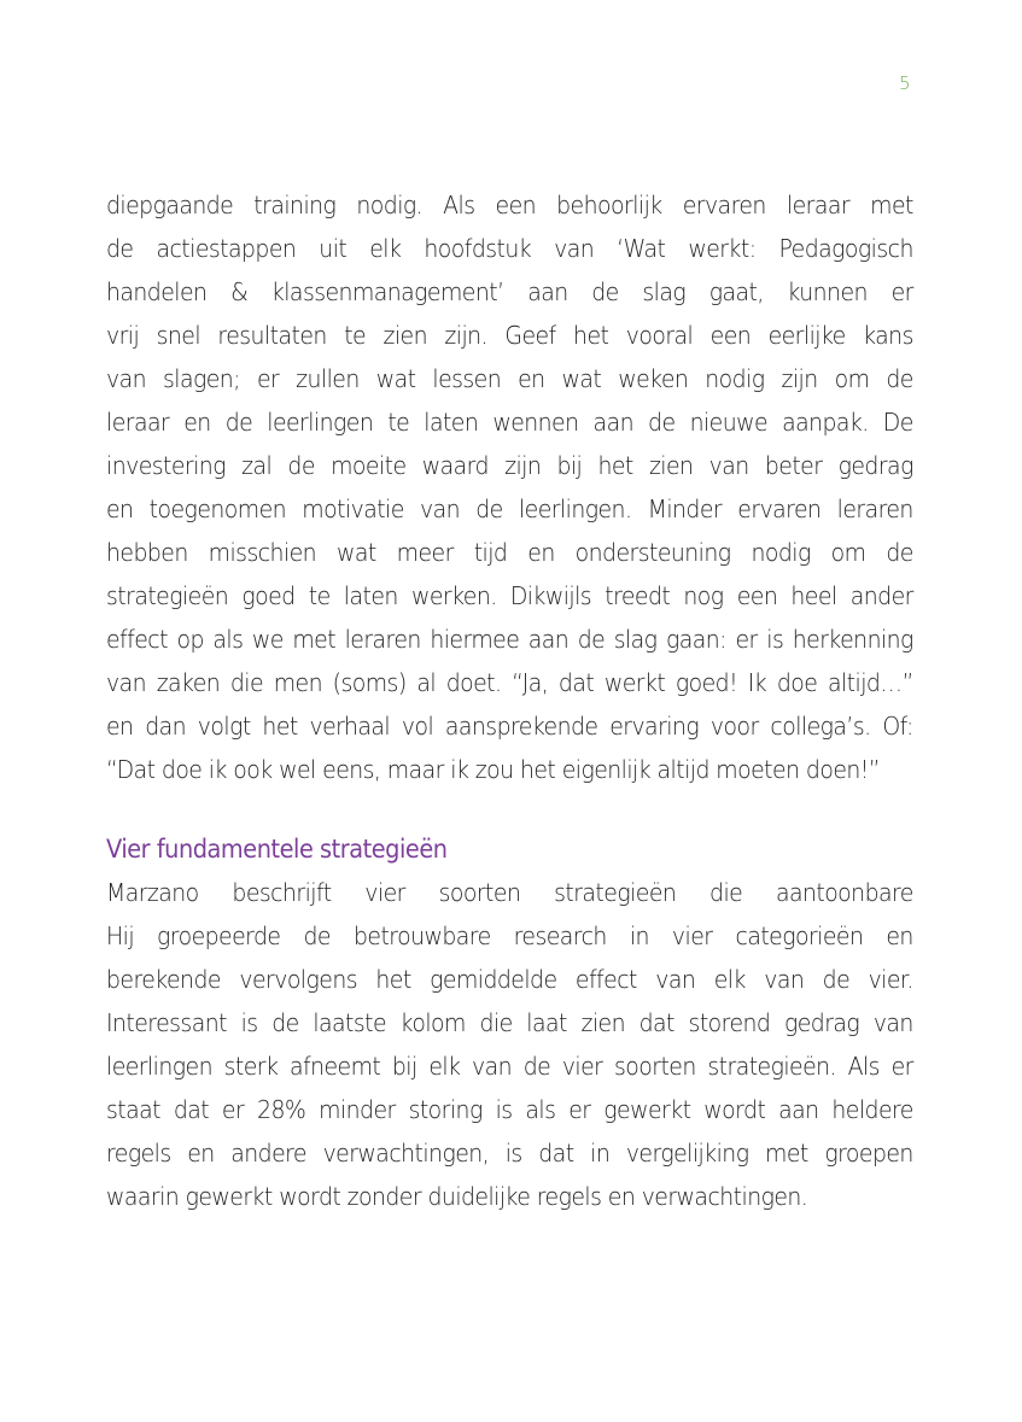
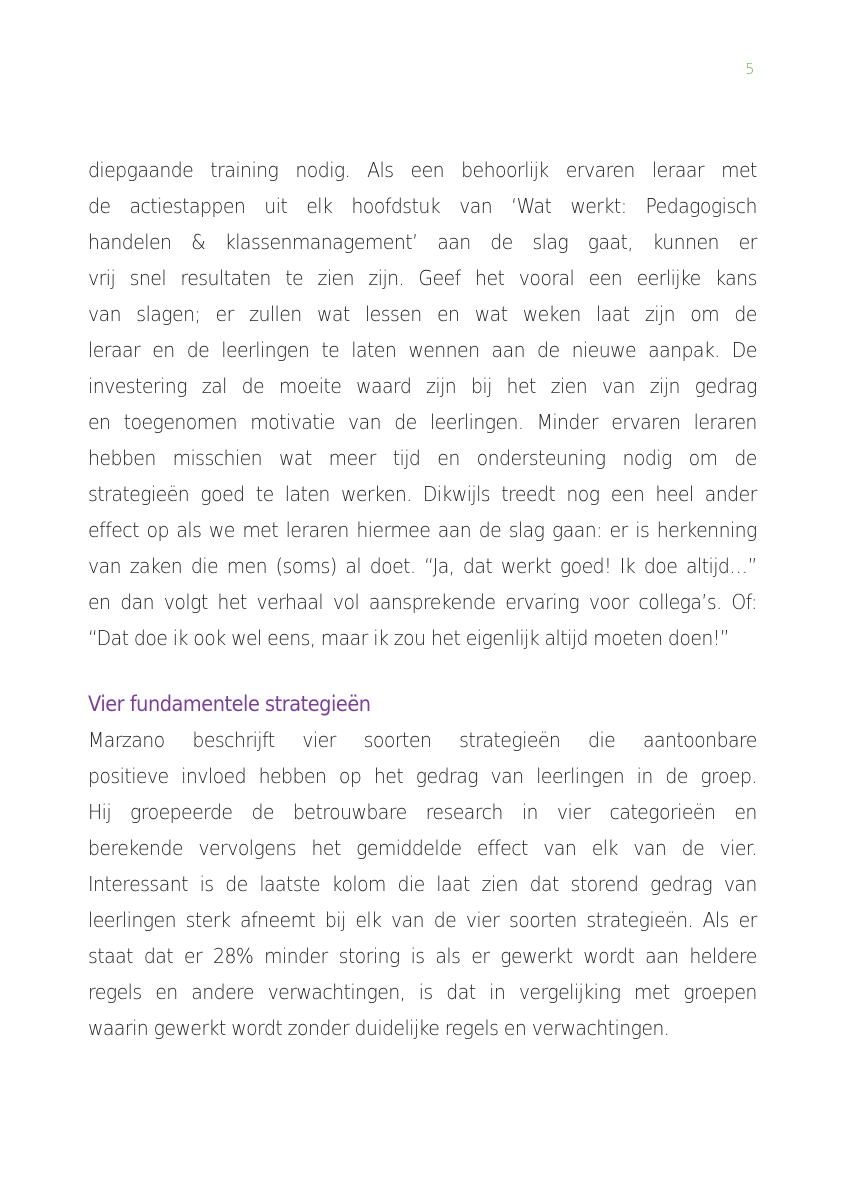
  5
  diepgaande training nodig. Als een behoorlijk ervaren leraar met
  de actiestappen uit elk hoofdstuk van ‘Wat werkt: Pedagogisch
  handelen & klassenmanagement’ aan de slag gaat, kunnen er
  vrij snel resultaten te zien zijn. Geef het vooral een eerlijke kans
- van slagen; er zullen wat lessen en wat weken nodig zijn om de
+ van slagen; er zullen wat lessen en wat weken laat zijn om de
  leraar en de leerlingen te laten wennen aan de nieuwe aanpak. De
- investering zal de moeite waard zijn bij het zien van beter gedrag
+ investering zal de moeite waard zijn bij het zien van zijn gedrag
  en toegenomen motivatie van de leerlingen. Minder ervaren leraren
  hebben misschien wat meer tijd en ondersteuning nodig om de
  strategieën goed te laten werken. Dikwijls treedt nog een heel ander
  effect op als we met leraren hiermee aan de slag gaan: er is herkenning
  van zaken die men (soms) al doet. “Ja, dat werkt goed! Ik doe altijd…”
  en dan volgt het verhaal vol aansprekende ervaring voor collega’s. Of:
  “Dat doe ik ook wel eens, maar ik zou het eigenlijk altijd moeten doen!”
  Vier fundamentele strategieën
  Marzano beschrijft vier soorten strategieën die aantoonbare
+ positieve invloed hebben op het gedrag van leerlingen in de groep.
  Hij groepeerde de betrouwbare research in vier categorieën en
  berekende vervolgens het gemiddelde effect van elk van de vier.
  Interessant is de laatste kolom die laat zien dat storend gedrag van
  leerlingen sterk afneemt bij elk van de vier soorten strategieën. Als er
  staat dat er 28% minder storing is als er gewerkt wordt aan heldere
  regels en andere verwachtingen, is dat in vergelijking met groepen
  waarin gewerkt wordt zonder duidelijke regels en verwachtingen.
